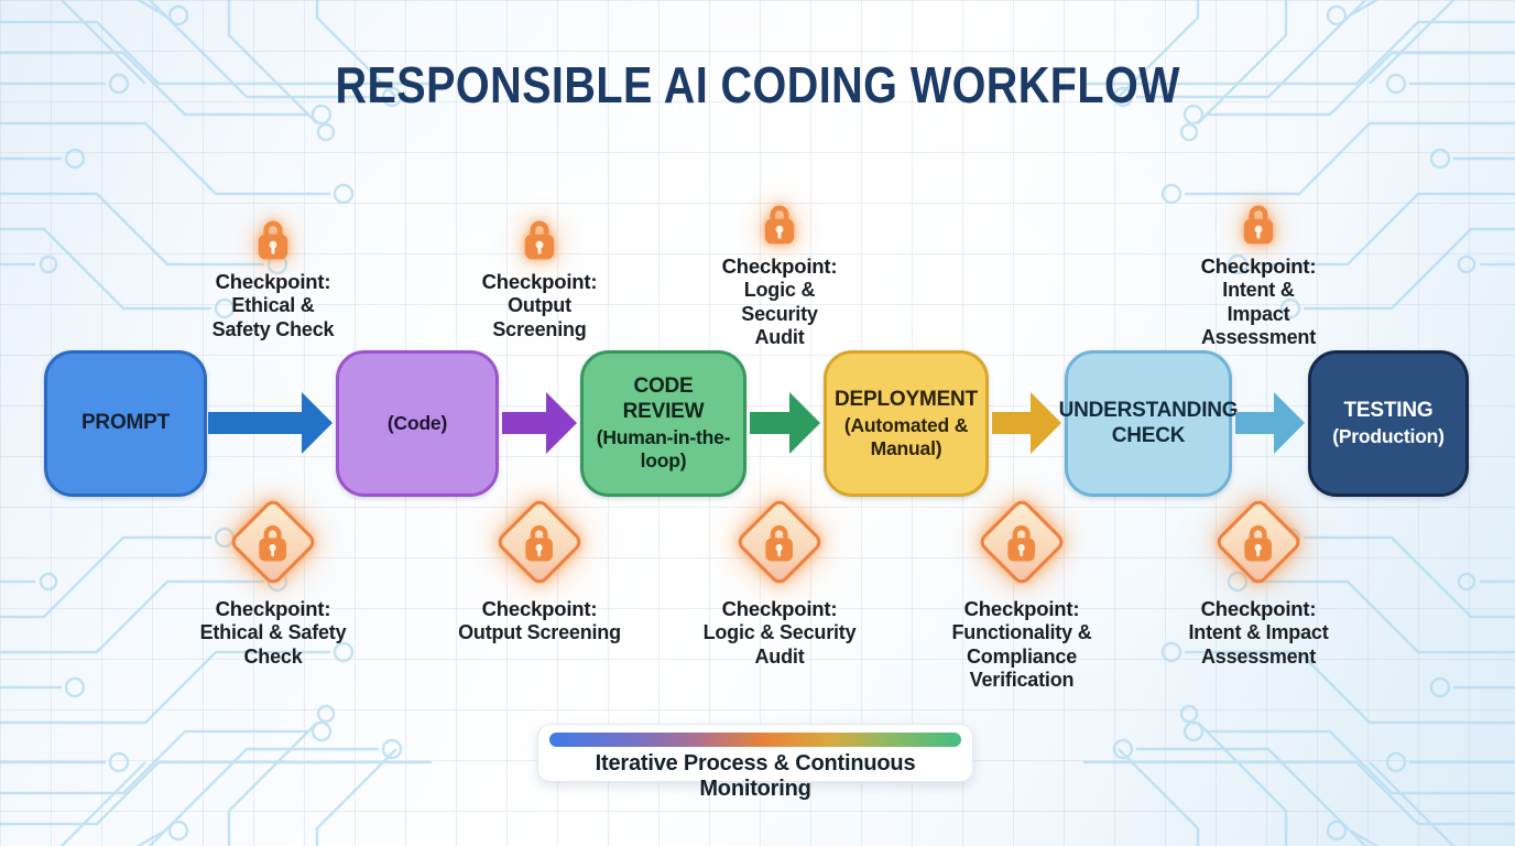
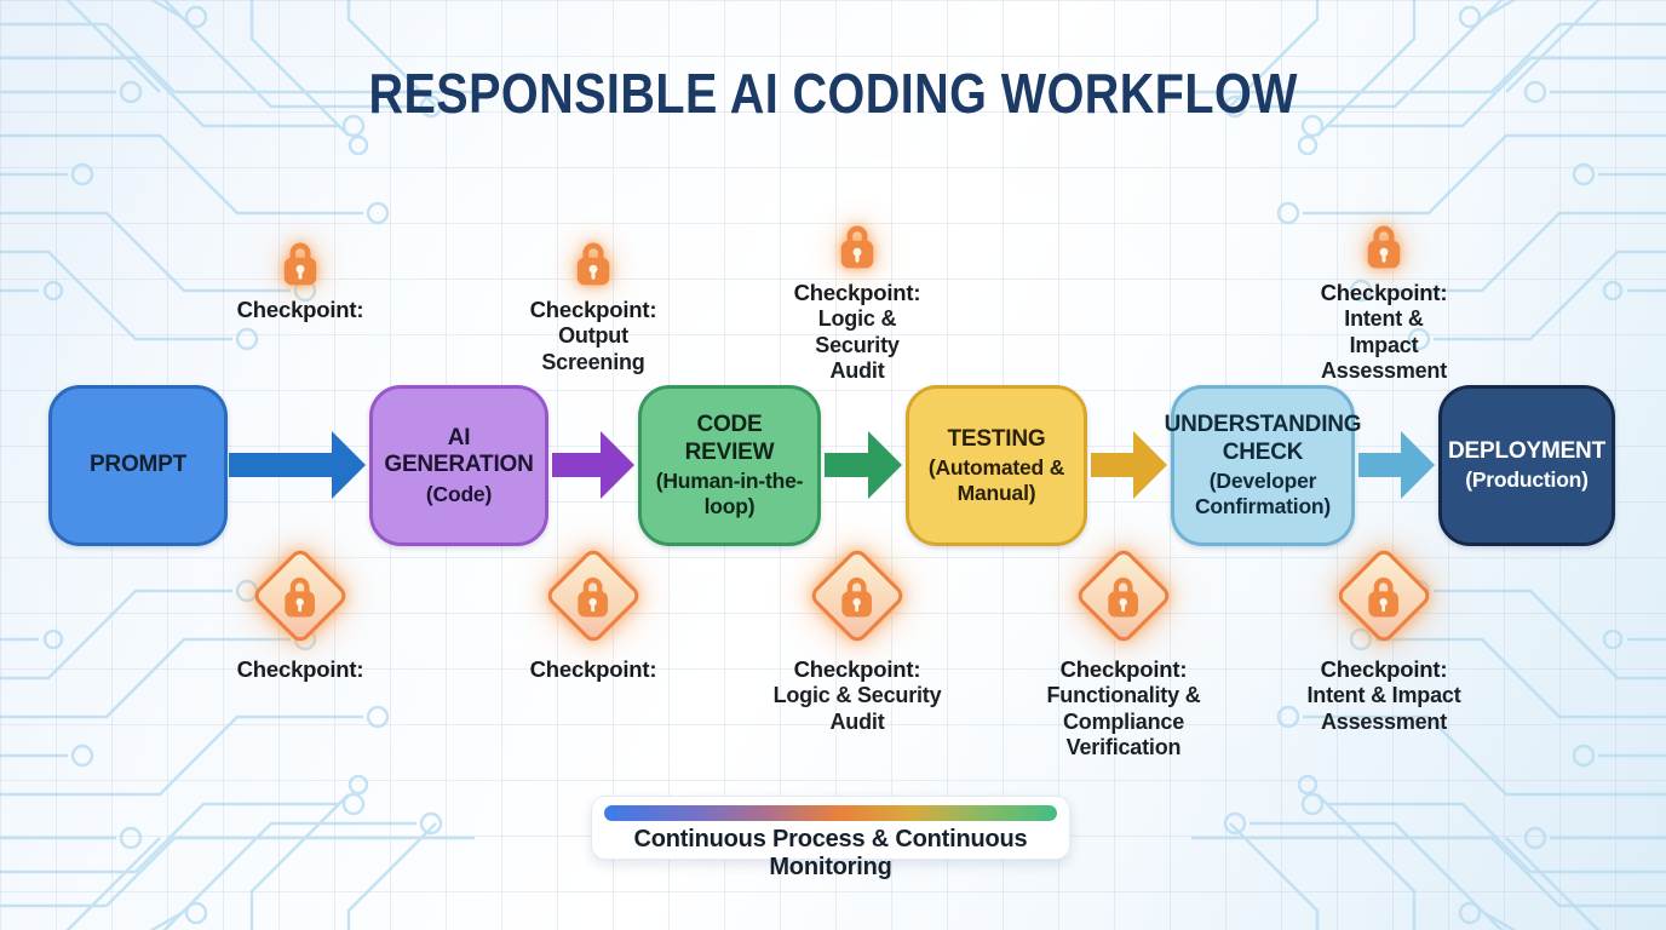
  RESPONSIBLE AI CODING WORKFLOW
  Checkpoint:
- Ethical &
- Safety Check
  Checkpoint:
  Output
  Screening
  Checkpoint:
  Logic &
  Security
  Audit
  Checkpoint:
  Intent &
  Impact
  Assessment
  PROMPT
+ AI GENERATION
  (Code)
  CODE REVIEW
  (Human-in-the-loop)
- DEPLOYMENT
+ TESTING
  (Automated & Manual)
  UNDERSTANDING CHECK
+ (Developer Confirmation)
- TESTING
+ DEPLOYMENT
  (Production)
  Checkpoint:
- Ethical & Safety
- Check
  Checkpoint:
- Output Screening
  Checkpoint:
  Logic & Security
  Audit
  Checkpoint:
  Functionality &
  Compliance
  Verification
  Checkpoint:
  Intent & Impact
  Assessment
- Iterative Process & Continuous Monitoring
+ Continuous Process & Continuous Monitoring
